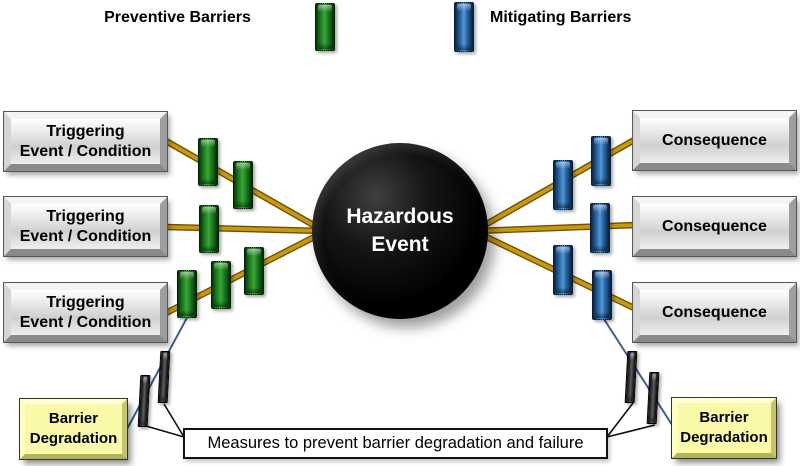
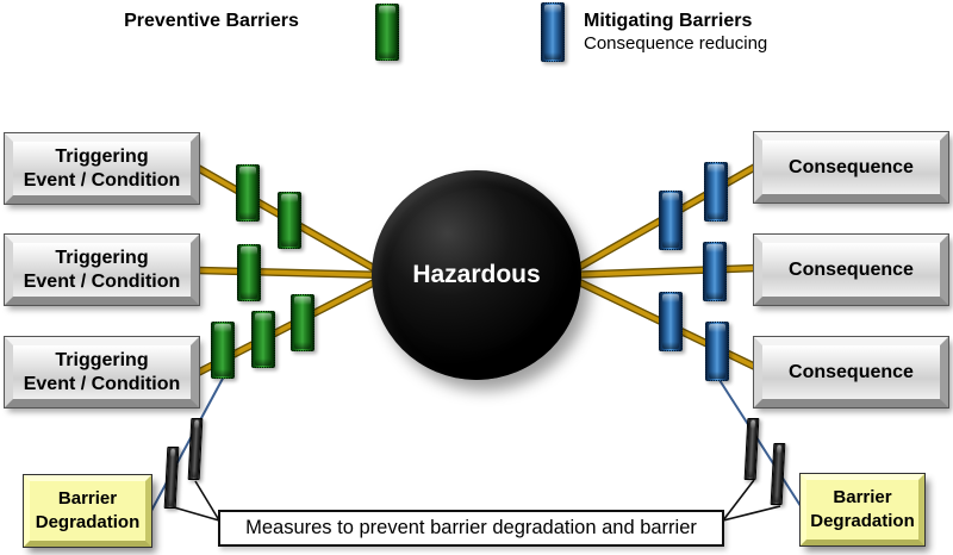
  Preventive Barriers
  Mitigating Barriers
+ Consequence reducing
  Triggering
  Event / Condition
  Triggering
  Event / Condition
  Triggering
  Event / Condition
  Hazardous
- Event
  Consequence
  Consequence
  Consequence
  Barrier
  Degradation
  Barrier
  Degradation
- Measures to prevent barrier degradation and failure
+ Measures to prevent barrier degradation and barrier
